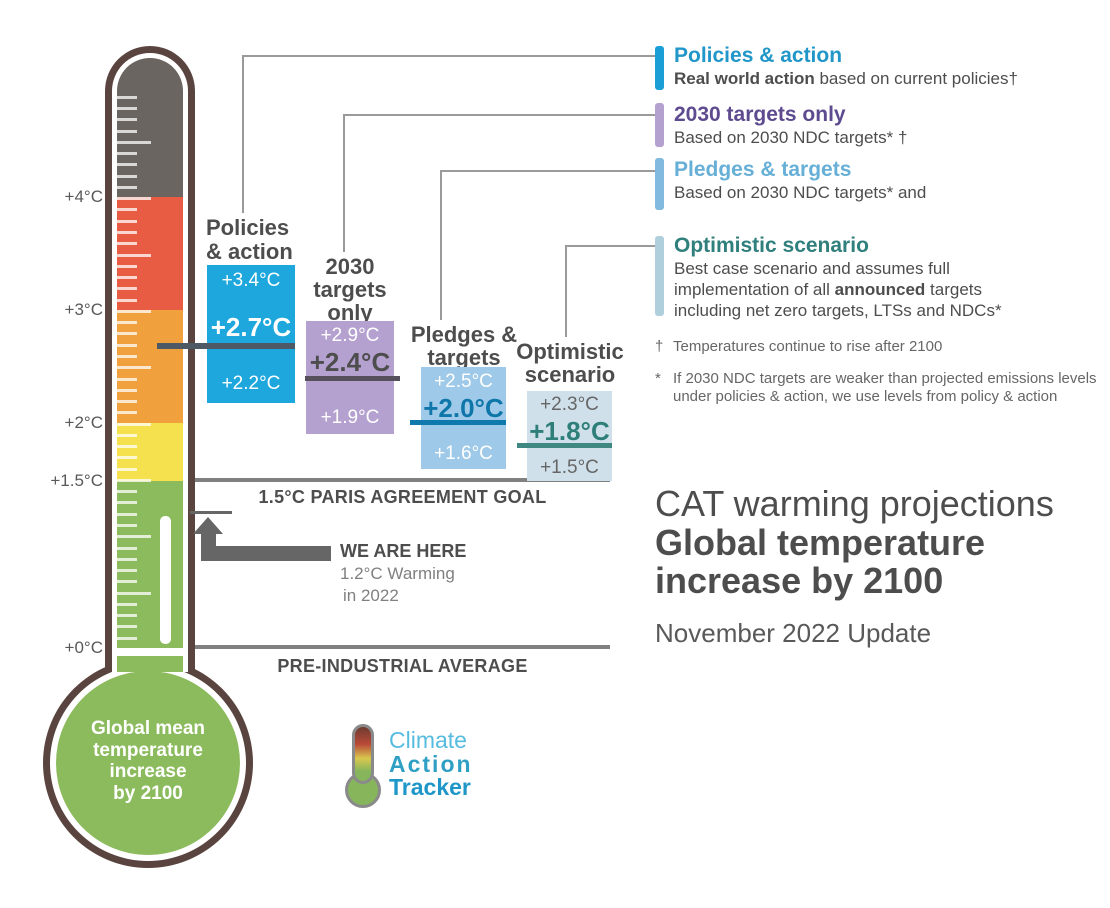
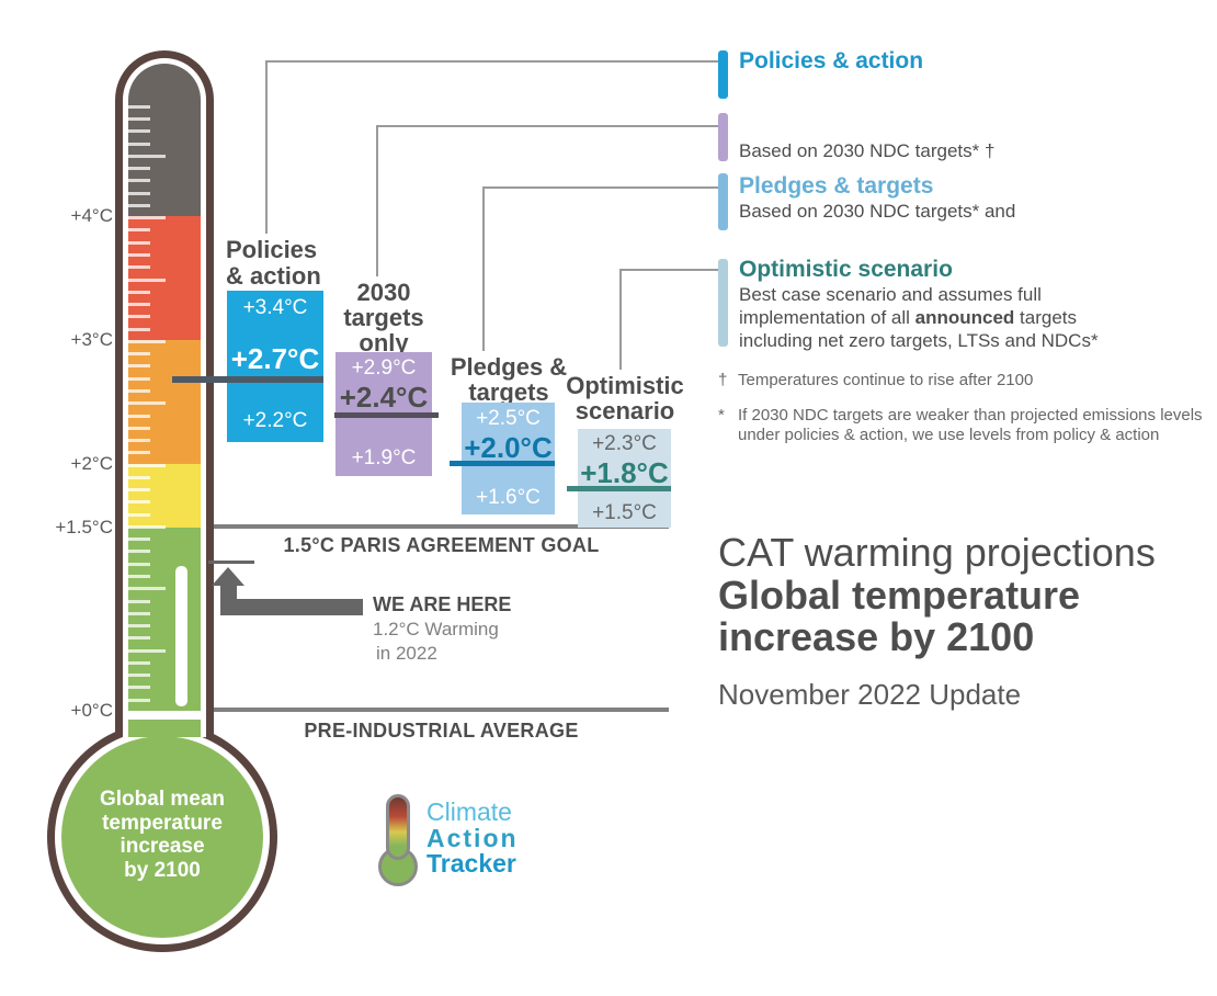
  Global mean
  temperature
  increase
  by 2100
  +4°C
  +3°C
  +2°C
  +1.5°C
  +0°C
  1.5°C PARIS AGREEMENT GOAL
  PRE-INDUSTRIAL AVERAGE
  WE ARE HERE
  1.2°C Warming
  in 2022
  Policies
  & action
  +3.4°C
  +2.7°C
  +2.2°C
  2030
  targets
  only
  +2.9°C
  +2.4°C
  +1.9°C
  Pledges &
  targets
  +2.5°C
  +2.0°C
  +1.6°C
  Optimistic
  scenario
  +2.3°C
  +1.8°C
  +1.5°C
  Policies & action
- Real world action based on current policies†
- 2030 targets only
  Based on 2030 NDC targets* †
  Pledges & targets
  Based on 2030 NDC targets* and
  Optimistic scenario
  Best case scenario and assumes full
  implementation of all announced targets
  including net zero targets, LTSs and NDCs*
  † Temperatures continue to rise after 2100
  * If 2030 NDC targets are weaker than projected emissions levels
  under policies & action, we use levels from policy & action
  CAT warming projections
  Global temperature
  increase by 2100
  November 2022 Update
  Climate
  Action
  Tracker
